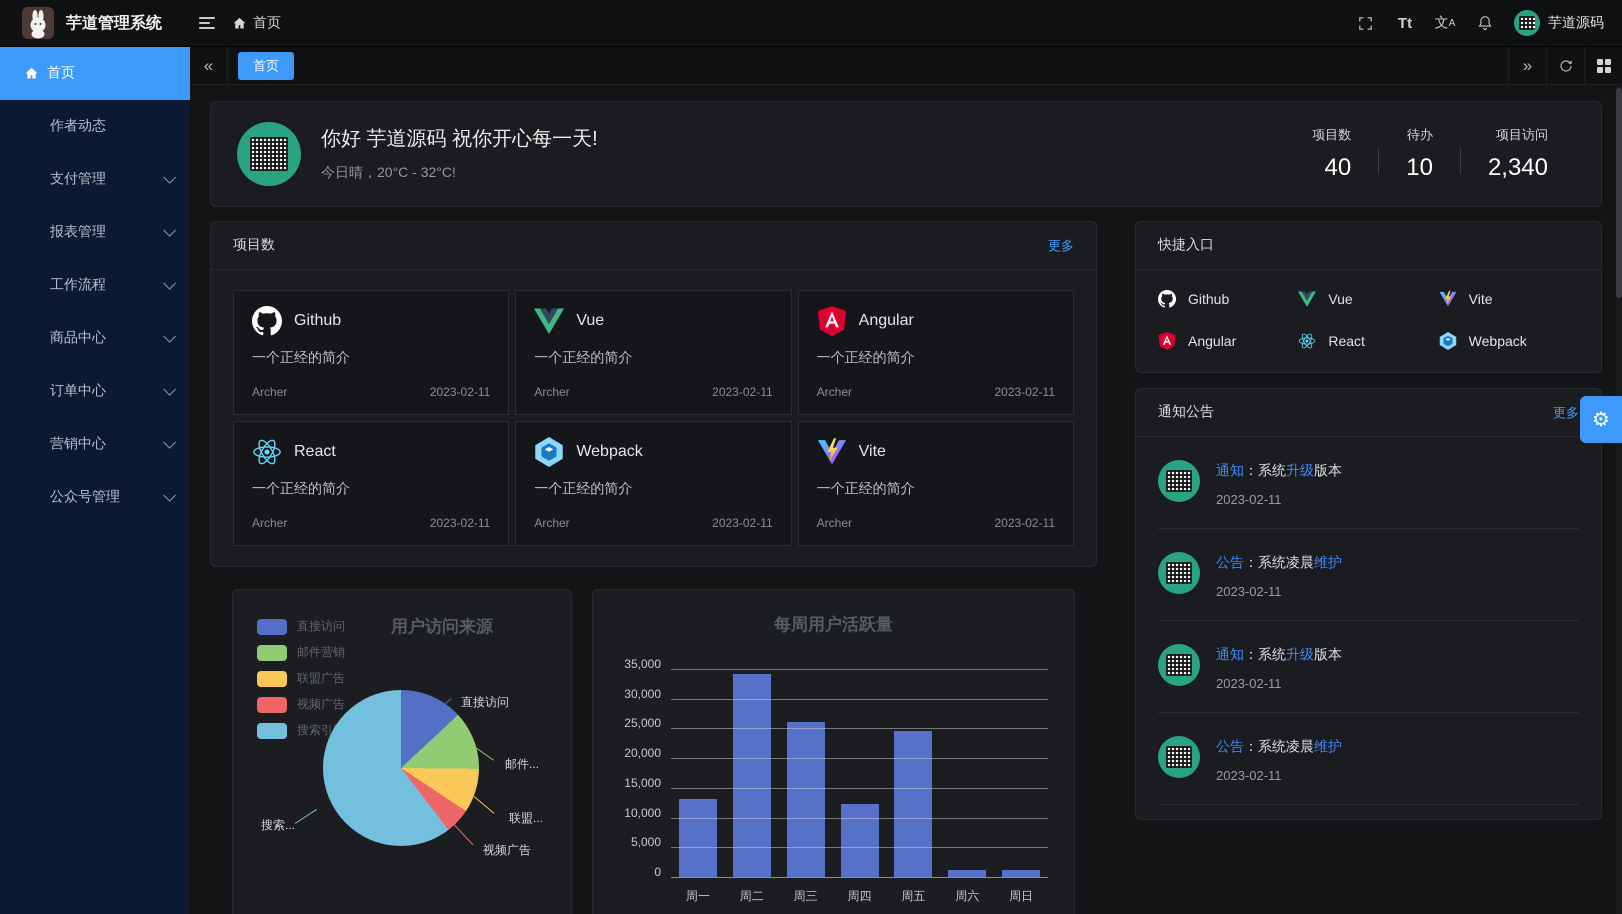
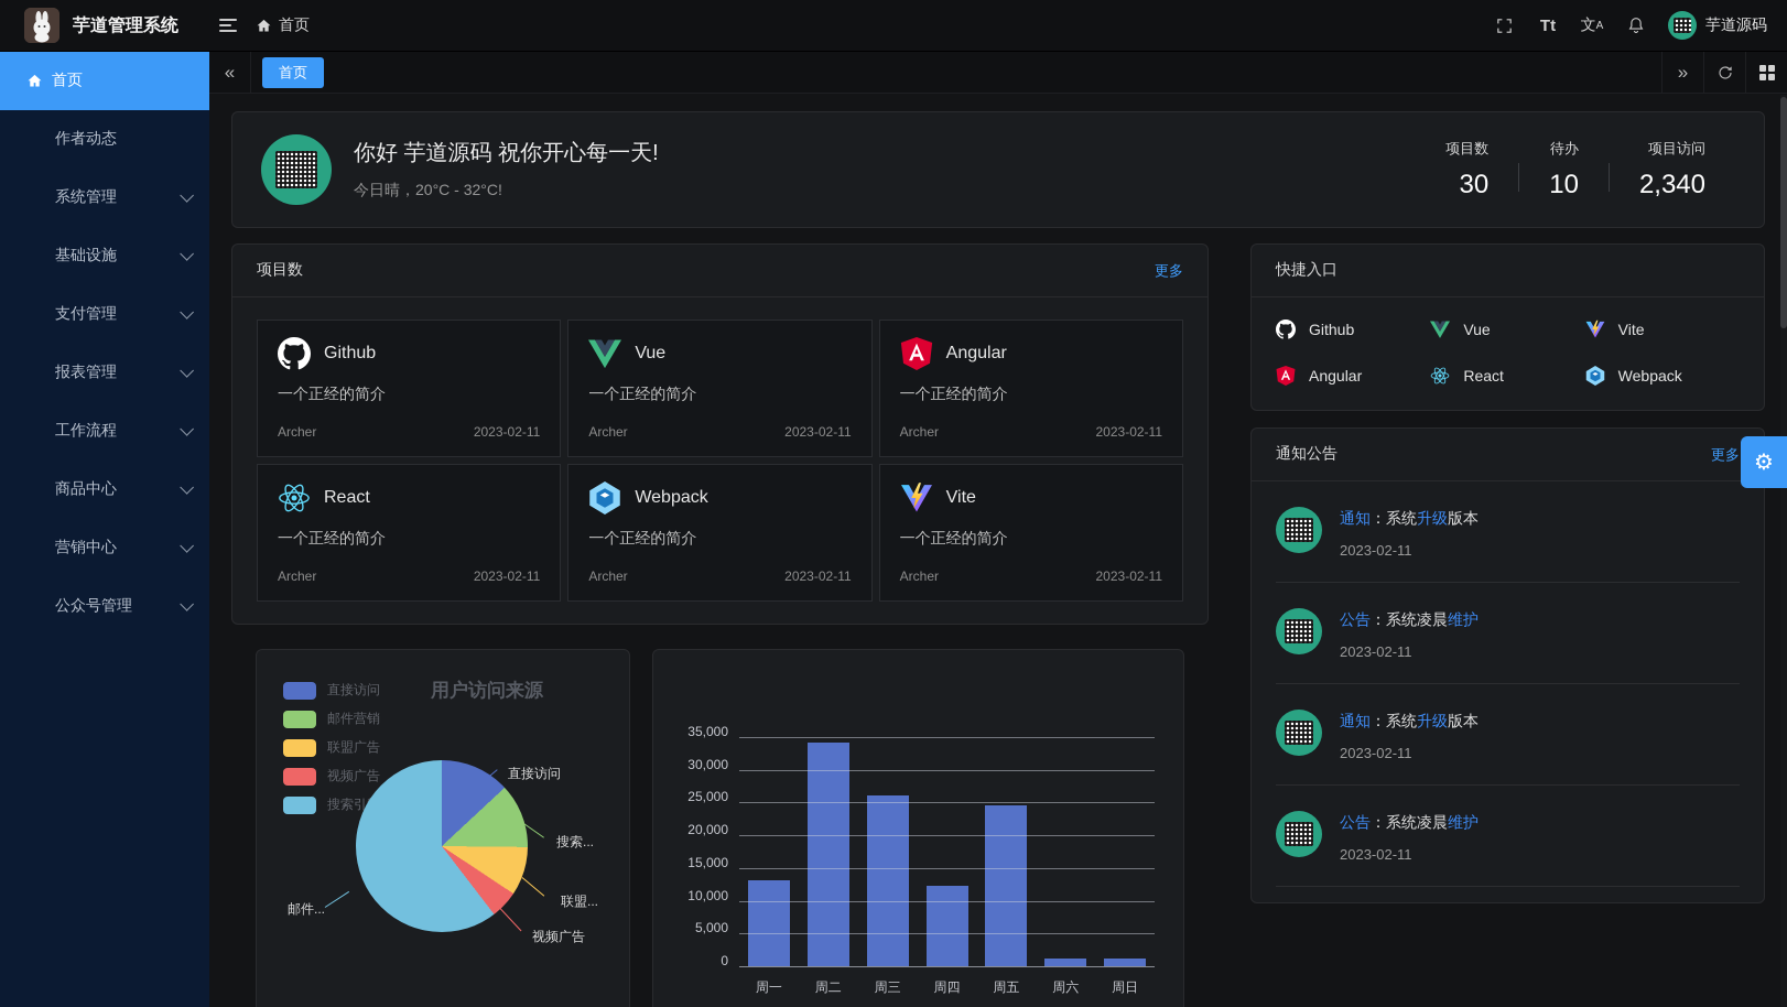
  芋道管理系统
  首页
  Tt
  文
  A
  芋道源码
  首页
  作者动态
+ 系统管理
+ 基础设施
  支付管理
  报表管理
  工作流程
  商品中心
- 订单中心
  营销中心
  公众号管理
  «
  首页
  »
  你好 芋道源码 祝你开心每一天!
  今日晴，20°C - 32°C!
  项目数
- 40
+ 30
  待办
  10
  项目访问
  2,340
  项目数
  更多
  Github
  一个正经的简介
  Archer
  2023-02-11
  Vue
  一个正经的简介
  Archer
  2023-02-11
  Angular
  一个正经的简介
  Archer
  2023-02-11
  React
  一个正经的简介
  Archer
  2023-02-11
  Webpack
  一个正经的简介
  Archer
  2023-02-11
  Vite
  一个正经的简介
  Archer
  2023-02-11
  用户访问来源
  直接访问
  邮件营销
  联盟广告
  视频广告
  搜索引
  直接访问
- 邮件...
+ 搜索...
  联盟...
  视频广告
- 搜索...
+ 邮件...
- 每周用户活跃量
  周一
  周二
  周三
  周四
  周五
  周六
  周日
  0
  5,000
  10,000
  15,000
  20,000
  25,000
  30,000
  35,000
  快捷入口
  Github
  Vue
  Vite
  Angular
  React
  Webpack
  通知公告
  更多
  通知：系统升级版本
  2023-02-11
  公告：系统凌晨维护
  2023-02-11
  通知：系统升级版本
  2023-02-11
  公告：系统凌晨维护
  2023-02-11
  ⚙
